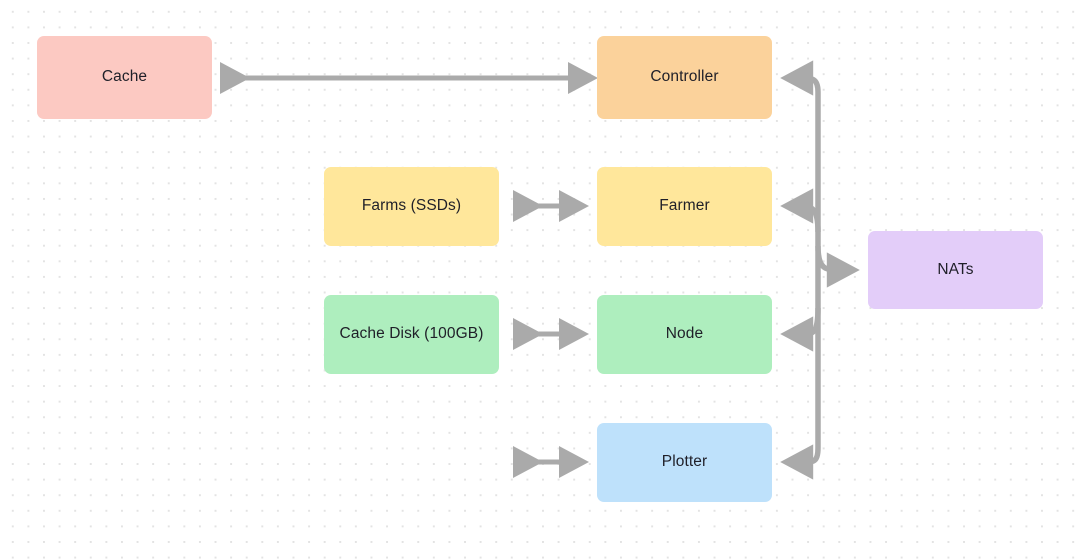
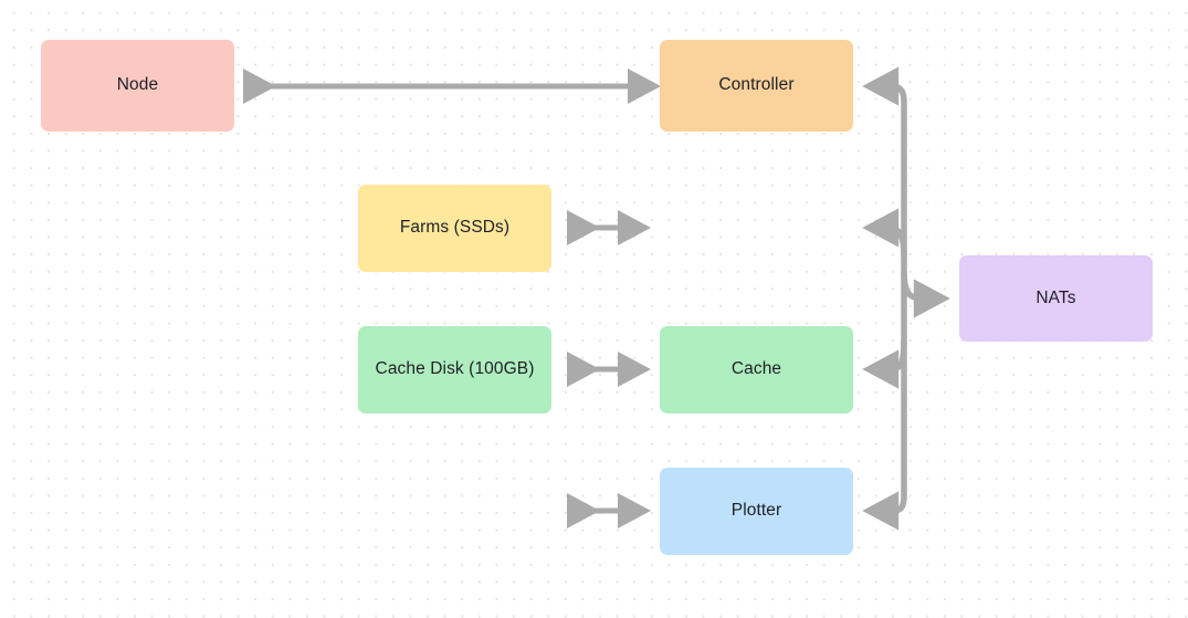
- Cache
+ Node
  Controller
  Farms (SSDs)
- Farmer
  Cache Disk (100GB)
- Node
+ Cache
  Plotter
  NATs
